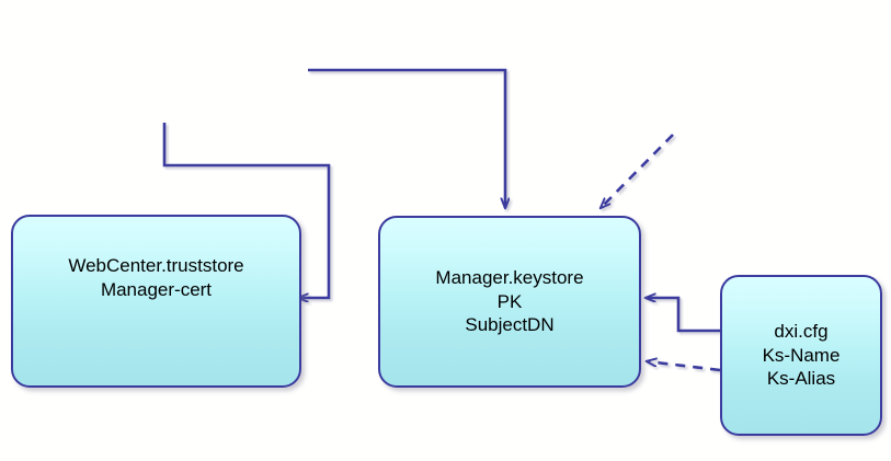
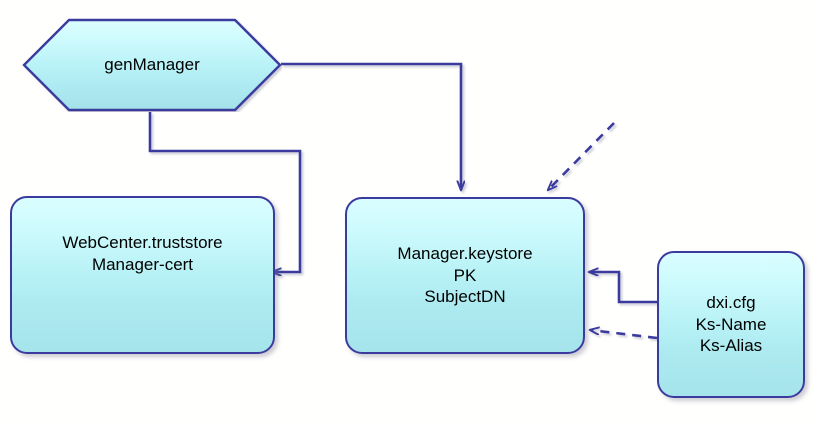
+ genManager
  WebCenter.truststore
  Manager-cert
  Manager.keystore
  PK
  SubjectDN
  dxi.cfg
  Ks-Name
  Ks-Alias
